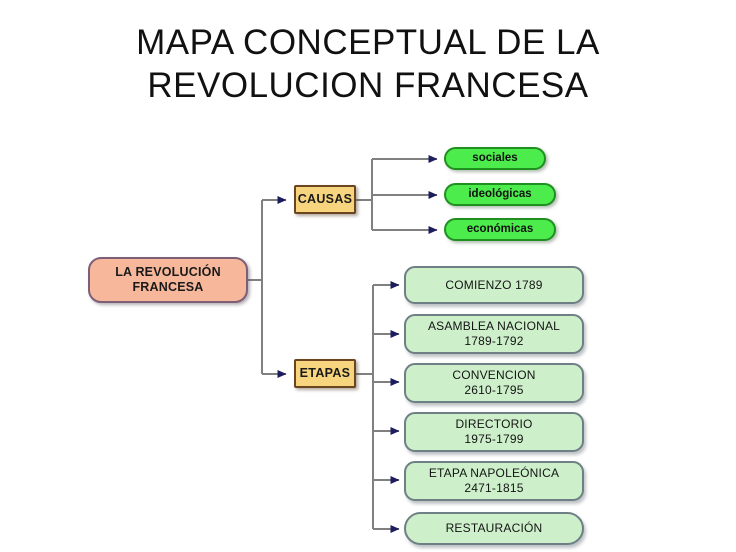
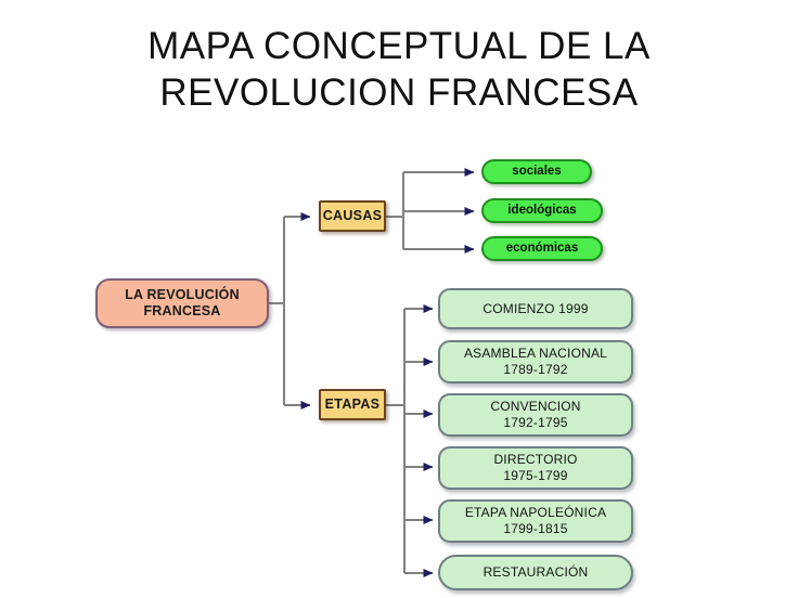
  MAPA CONCEPTUAL DE LA
  REVOLUCION FRANCESA
  LA REVOLUCIÓN
  FRANCESA
  CAUSAS
  sociales
  ideológicas
  económicas
  ETAPAS
- COMIENZO 1789
+ COMIENZO 1999
  ASAMBLEA NACIONAL
  1789-1792
  CONVENCION
- 2610-1795
+ 1792-1795
  DIRECTORIO
  1975-1799
  ETAPA NAPOLEÓNICA
- 2471-1815
+ 1799-1815
  RESTAURACIÓN
